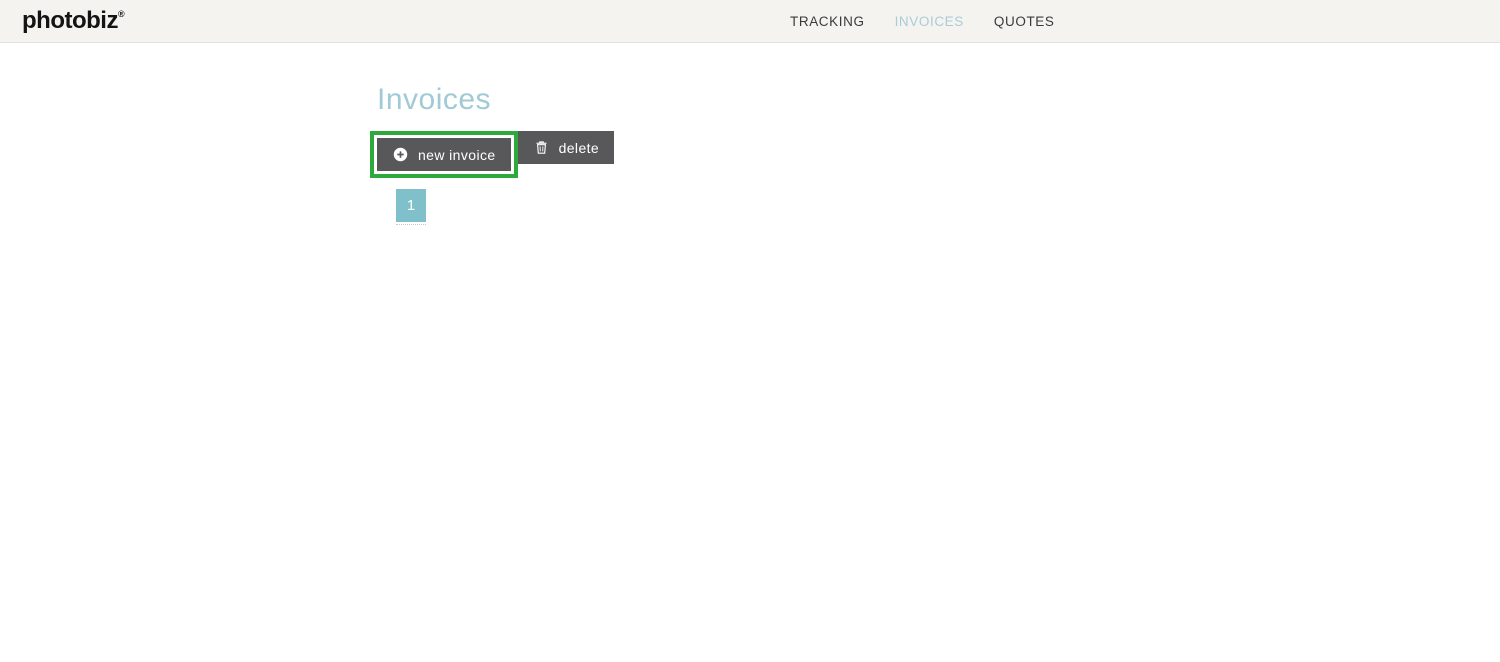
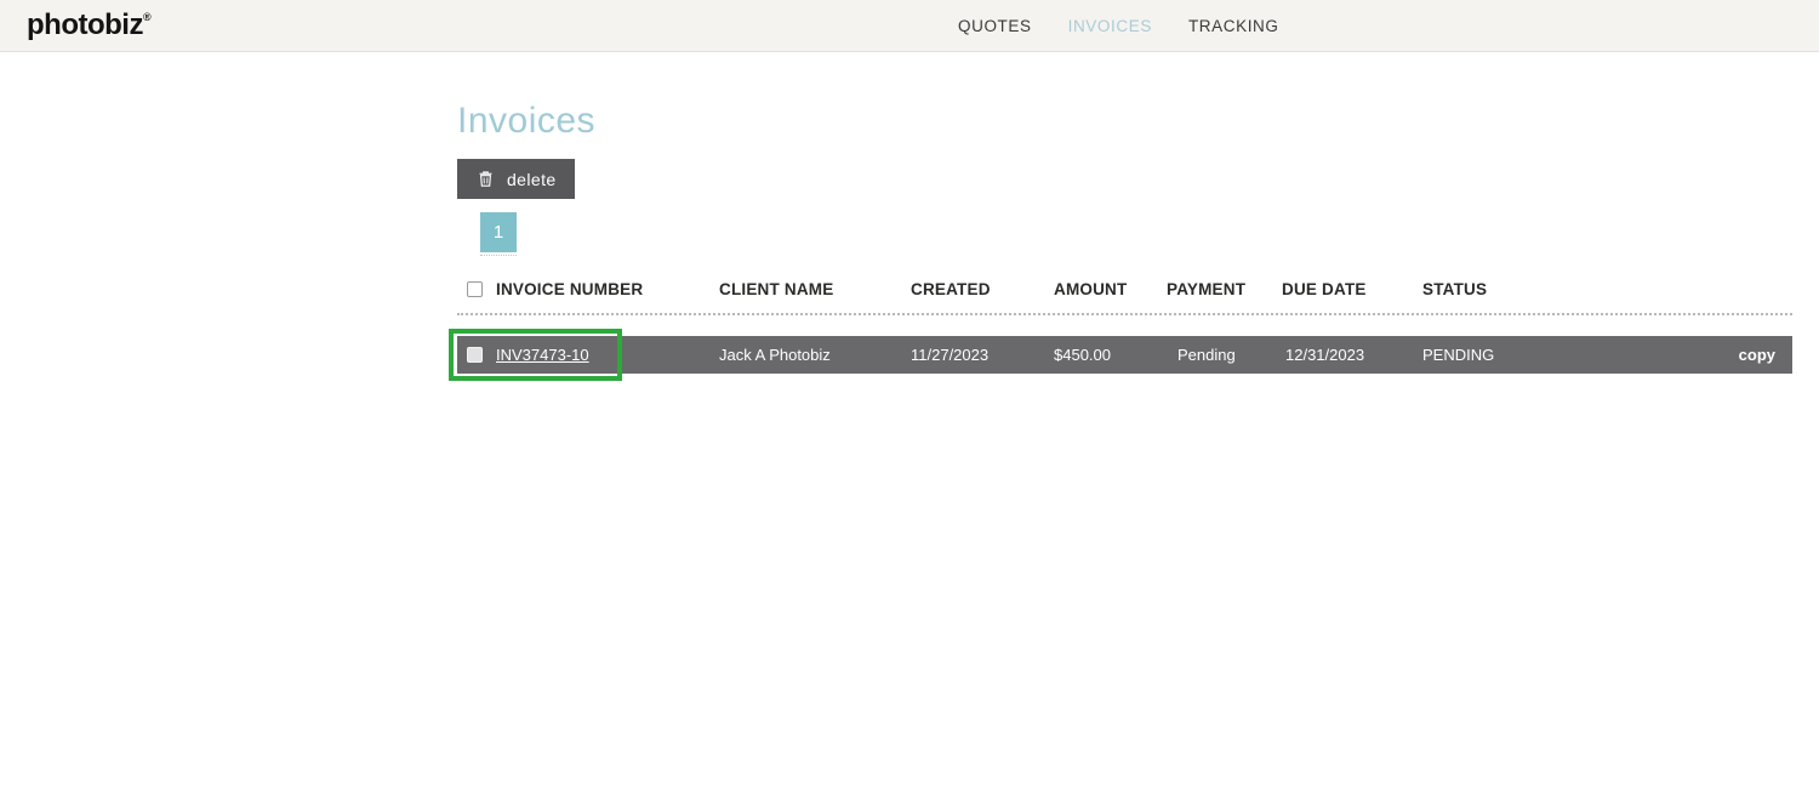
  photobiz®
- TRACKING
+ QUOTES
  INVOICES
- QUOTES
+ TRACKING
  Invoices
- new invoice
  delete
  1
+ INVOICE NUMBER
+ CLIENT NAME
+ CREATED
+ AMOUNT
+ PAYMENT
+ DUE DATE
+ STATUS
+ INV37473-10
+ Jack A Photobiz
+ 11/27/2023
+ $450.00
+ Pending
+ 12/31/2023
+ PENDING
+ copy
